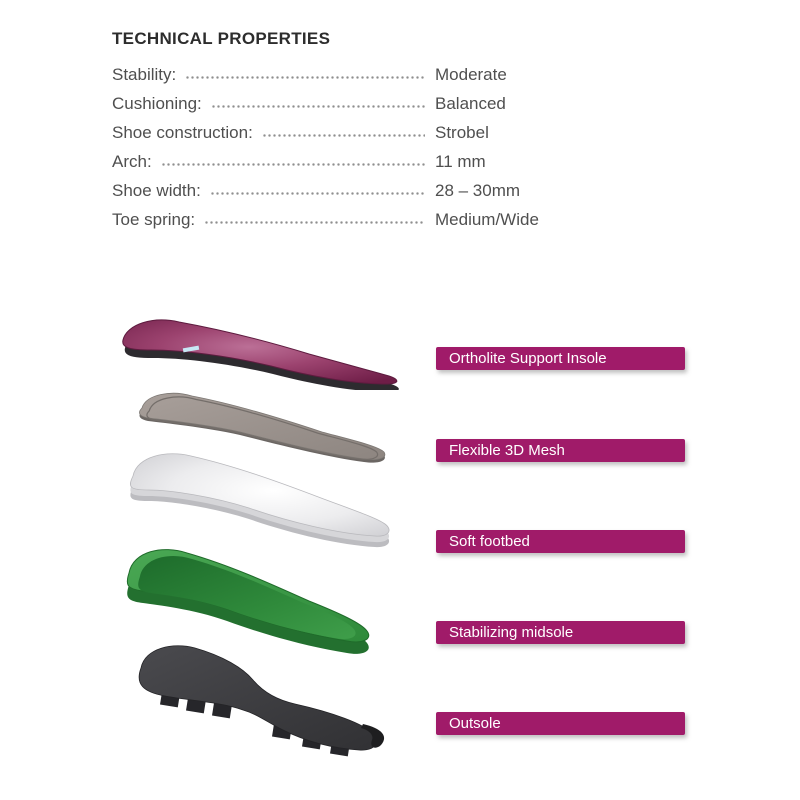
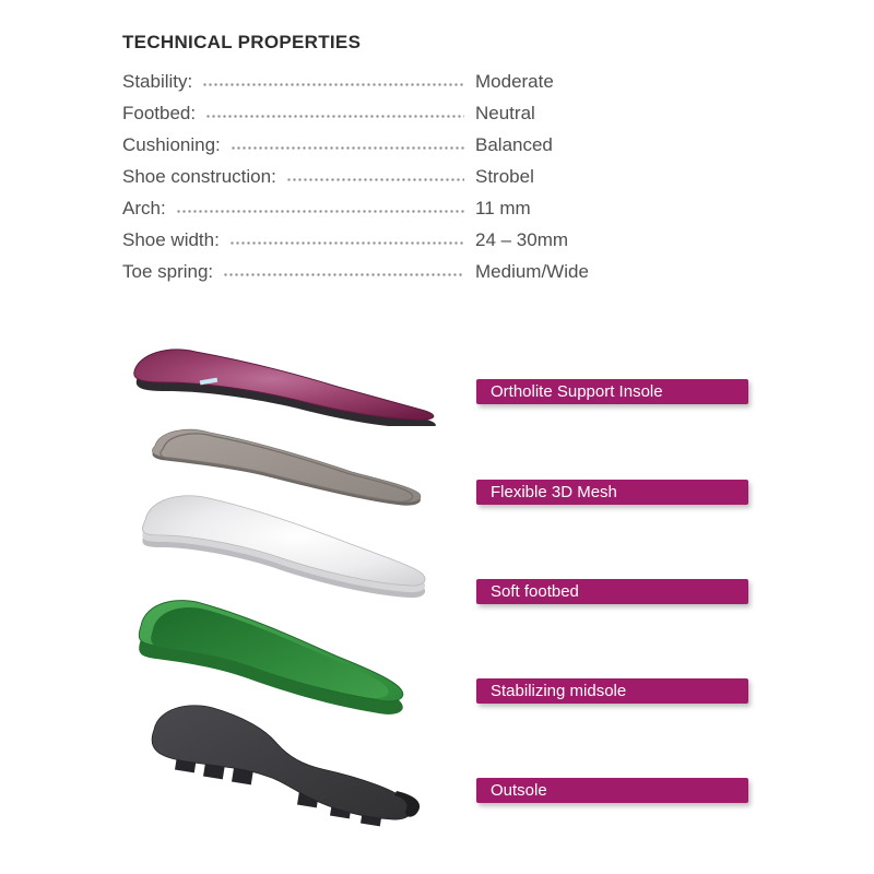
  TECHNICAL PROPERTIES
  Stability:
  Moderate
+ Footbed:
+ Neutral
  Cushioning:
  Balanced
  Shoe construction:
  Strobel
  Arch:
  11 mm
  Shoe width:
- 28 – 30mm
+ 24 – 30mm
  Toe spring:
  Medium/Wide
  Ortholite Support Insole
  Flexible 3D Mesh
  Soft footbed
  Stabilizing midsole
  Outsole
